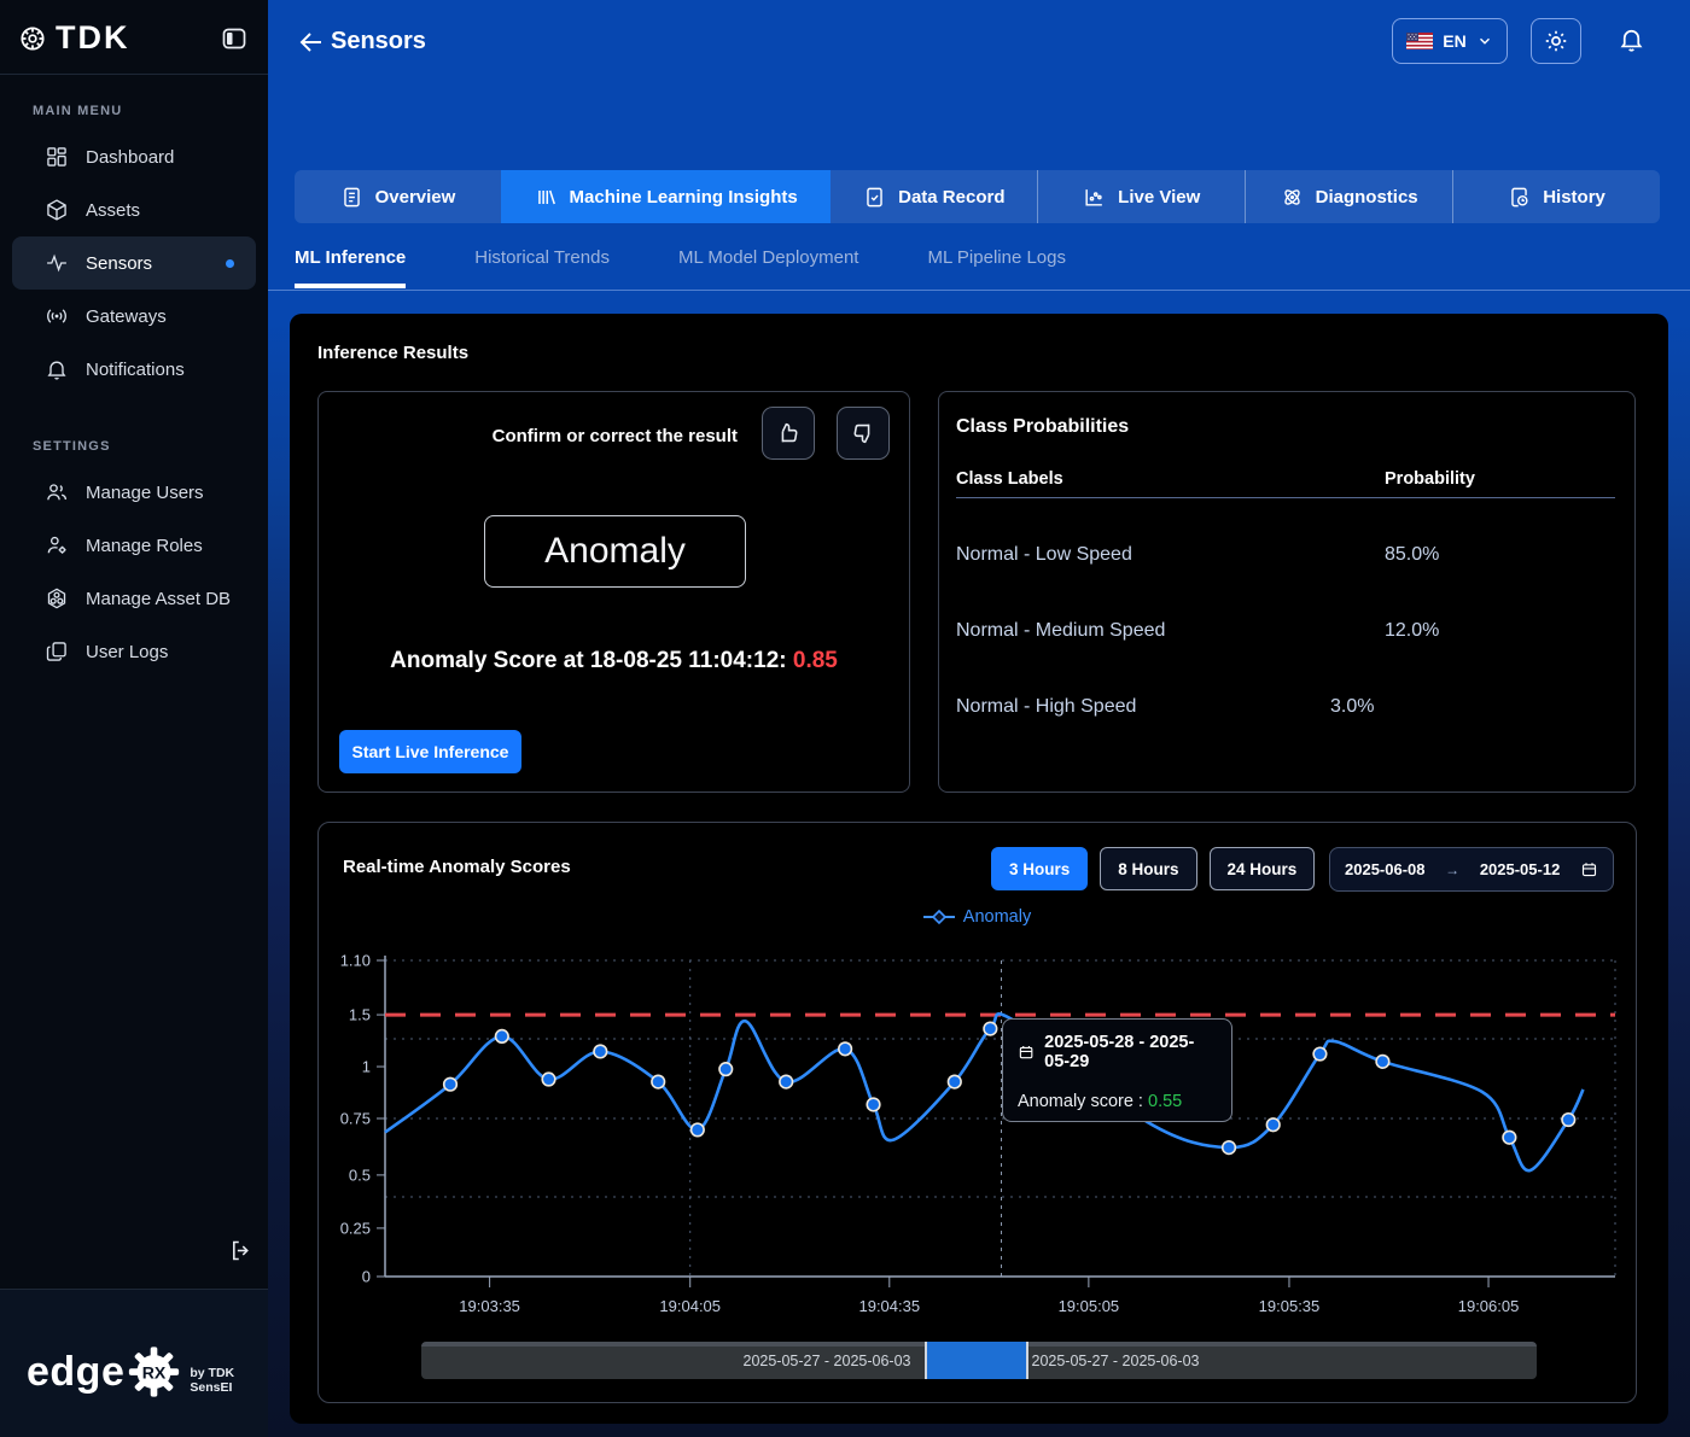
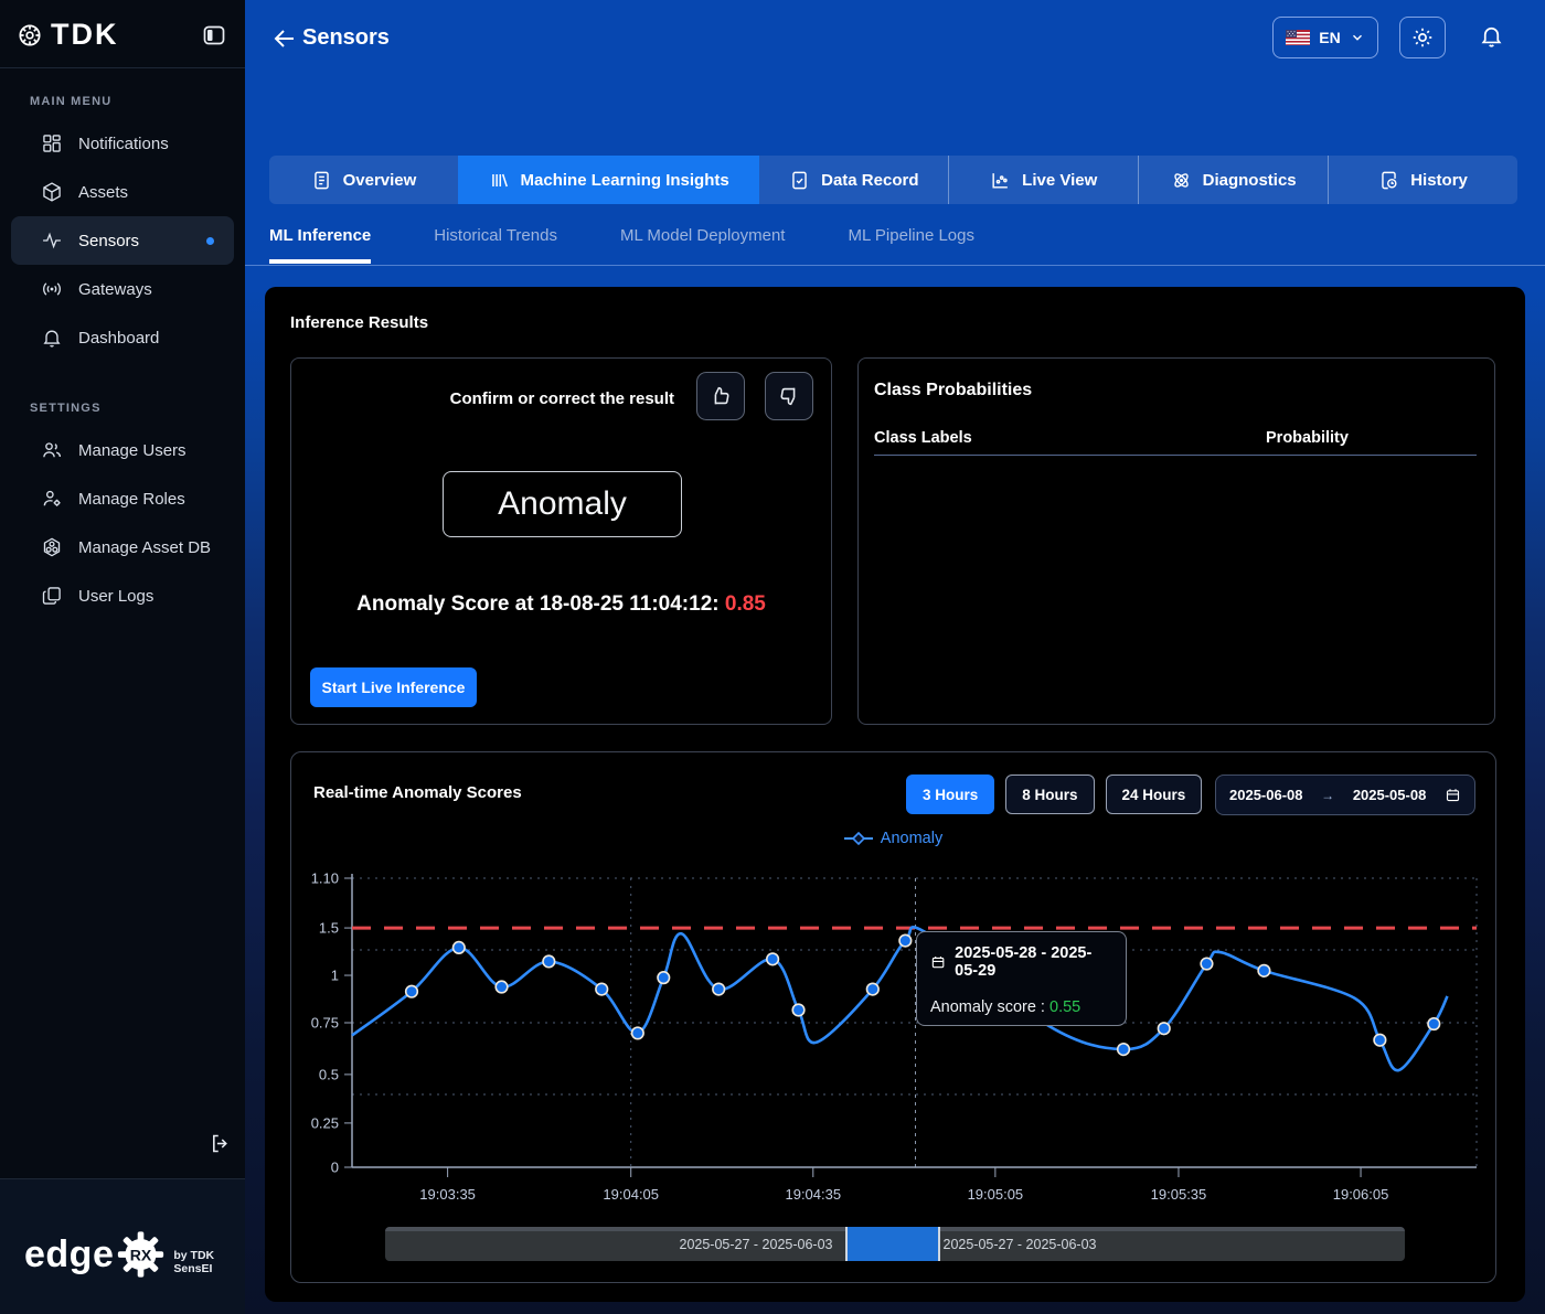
  TDK
  MAIN MENU
- Dashboard
+ Notifications
  Assets
  Sensors
  Gateways
- Notifications
+ Dashboard
  SETTINGS
  Manage Users
  Manage Roles
  Manage Asset DB
  User Logs
  edge
  RX
  by TDK SensEI
  Sensors
  EN
  Overview
  Machine Learning Insights
  Data Record
  Live View
  Diagnostics
  History
  ML Inference
  Historical Trends
  ML Model Deployment
  ML Pipeline Logs
  Inference Results
  Confirm or correct the result
  Anomaly
  Anomaly Score at 18-08-25 11:04:12: 0.85
  Start Live Inference
  Class Probabilities
  Class Labels
  Probability
- Normal - Low Speed
- 85.0%
- Normal - Medium Speed
- 12.0%
- Normal - High Speed
- 3.0%
  Real-time Anomaly Scores
  3 Hours
  8 Hours
  24 Hours
  2025-06-08
  →
- 2025-05-12
+ 2025-05-08
  Anomaly
  1.10
  1.5
  1
  0.75
  0.5
  0.25
  0
  19:03:35
  19:04:05
  19:04:35
  19:05:05
  19:05:35
  19:06:05
  2025-05-28 - 2025-05-29
  Anomaly score : 0.55
  2025-05-27 - 2025-06-03
  2025-05-27 - 2025-06-03
